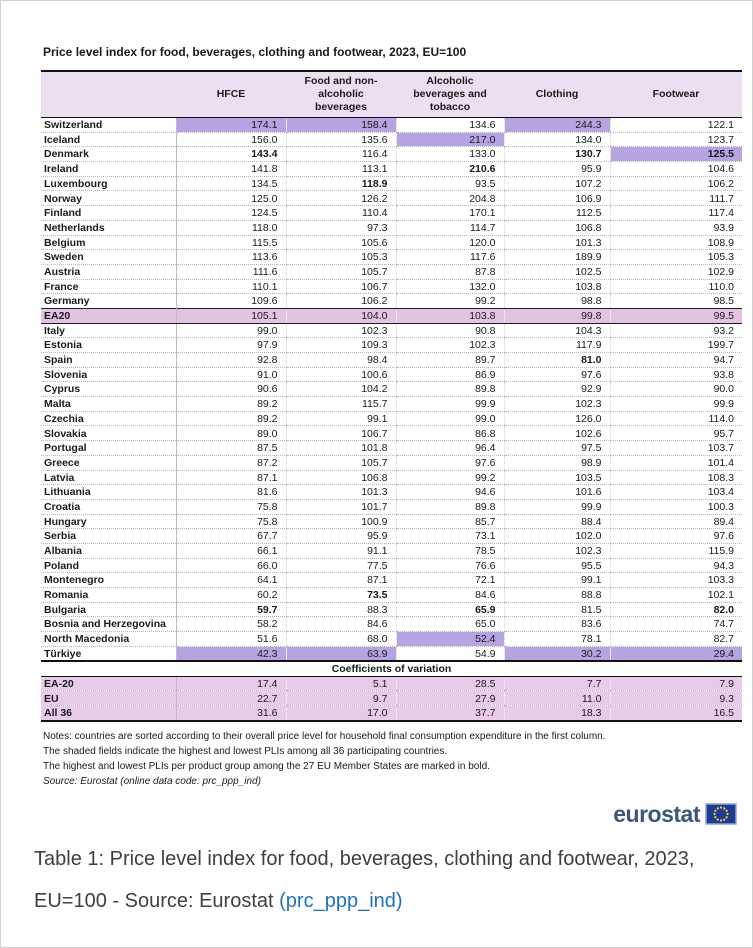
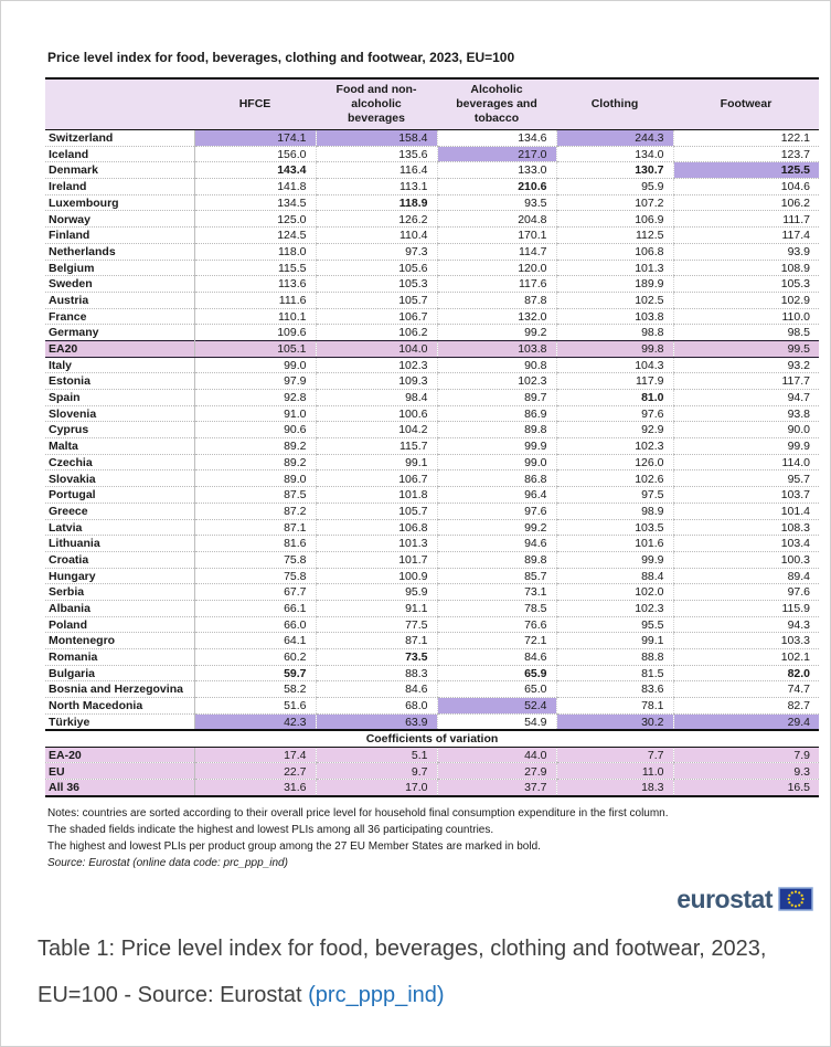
  Price level index for food, beverages, clothing and footwear, 2023, EU=100
  	HFCE	Food and non-alcoholic beverages	Alcoholic beverages and tobacco	Clothing	Footwear
  Switzerland	174.1	158.4	134.6	244.3	122.1
  Iceland	156.0	135.6	217.0	134.0	123.7
  Denmark	143.4	116.4	133.0	130.7	125.5
  Ireland	141.8	113.1	210.6	95.9	104.6
  Luxembourg	134.5	118.9	93.5	107.2	106.2
  Norway	125.0	126.2	204.8	106.9	111.7
  Finland	124.5	110.4	170.1	112.5	117.4
  Netherlands	118.0	97.3	114.7	106.8	93.9
  Belgium	115.5	105.6	120.0	101.3	108.9
  Sweden	113.6	105.3	117.6	189.9	105.3
  Austria	111.6	105.7	87.8	102.5	102.9
  France	110.1	106.7	132.0	103.8	110.0
  Germany	109.6	106.2	99.2	98.8	98.5
  EA20	105.1	104.0	103.8	99.8	99.5
  Italy	99.0	102.3	90.8	104.3	93.2
- Estonia	97.9	109.3	102.3	117.9	199.7
+ Estonia	97.9	109.3	102.3	117.9	117.7
  Spain	92.8	98.4	89.7	81.0	94.7
  Slovenia	91.0	100.6	86.9	97.6	93.8
  Cyprus	90.6	104.2	89.8	92.9	90.0
  Malta	89.2	115.7	99.9	102.3	99.9
  Czechia	89.2	99.1	99.0	126.0	114.0
  Slovakia	89.0	106.7	86.8	102.6	95.7
  Portugal	87.5	101.8	96.4	97.5	103.7
  Greece	87.2	105.7	97.6	98.9	101.4
  Latvia	87.1	106.8	99.2	103.5	108.3
  Lithuania	81.6	101.3	94.6	101.6	103.4
  Croatia	75.8	101.7	89.8	99.9	100.3
  Hungary	75.8	100.9	85.7	88.4	89.4
  Serbia	67.7	95.9	73.1	102.0	97.6
  Albania	66.1	91.1	78.5	102.3	115.9
  Poland	66.0	77.5	76.6	95.5	94.3
  Montenegro	64.1	87.1	72.1	99.1	103.3
  Romania	60.2	73.5	84.6	88.8	102.1
  Bulgaria	59.7	88.3	65.9	81.5	82.0
  Bosnia and Herzegovina	58.2	84.6	65.0	83.6	74.7
  North Macedonia	51.6	68.0	52.4	78.1	82.7
  Türkiye	42.3	63.9	54.9	30.2	29.4
  Coefficients of variation
- EA-20	17.4	5.1	28.5	7.7	7.9
+ EA-20	17.4	5.1	44.0	7.7	7.9
  EU	22.7	9.7	27.9	11.0	9.3
  All 36	31.6	17.0	37.7	18.3	16.5
  Notes: countries are sorted according to their overall price level for household final consumption expenditure in the first column.
  The shaded fields indicate the highest and lowest PLIs among all 36 participating countries.
  The highest and lowest PLIs per product group among the 27 EU Member States are marked in bold.
  Source: Eurostat (online data code: prc_ppp_ind)
  eurostat
  Table 1: Price level index for food, beverages, clothing and footwear, 2023, EU=100 - Source: Eurostat (prc_ppp_ind)
